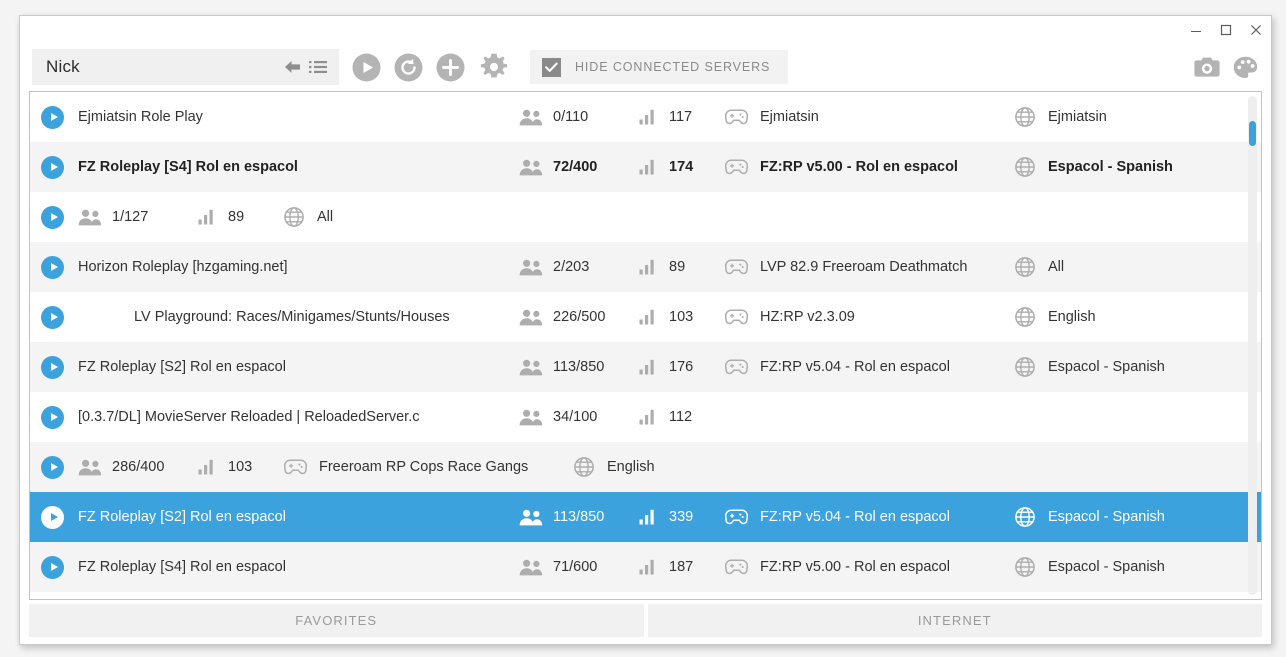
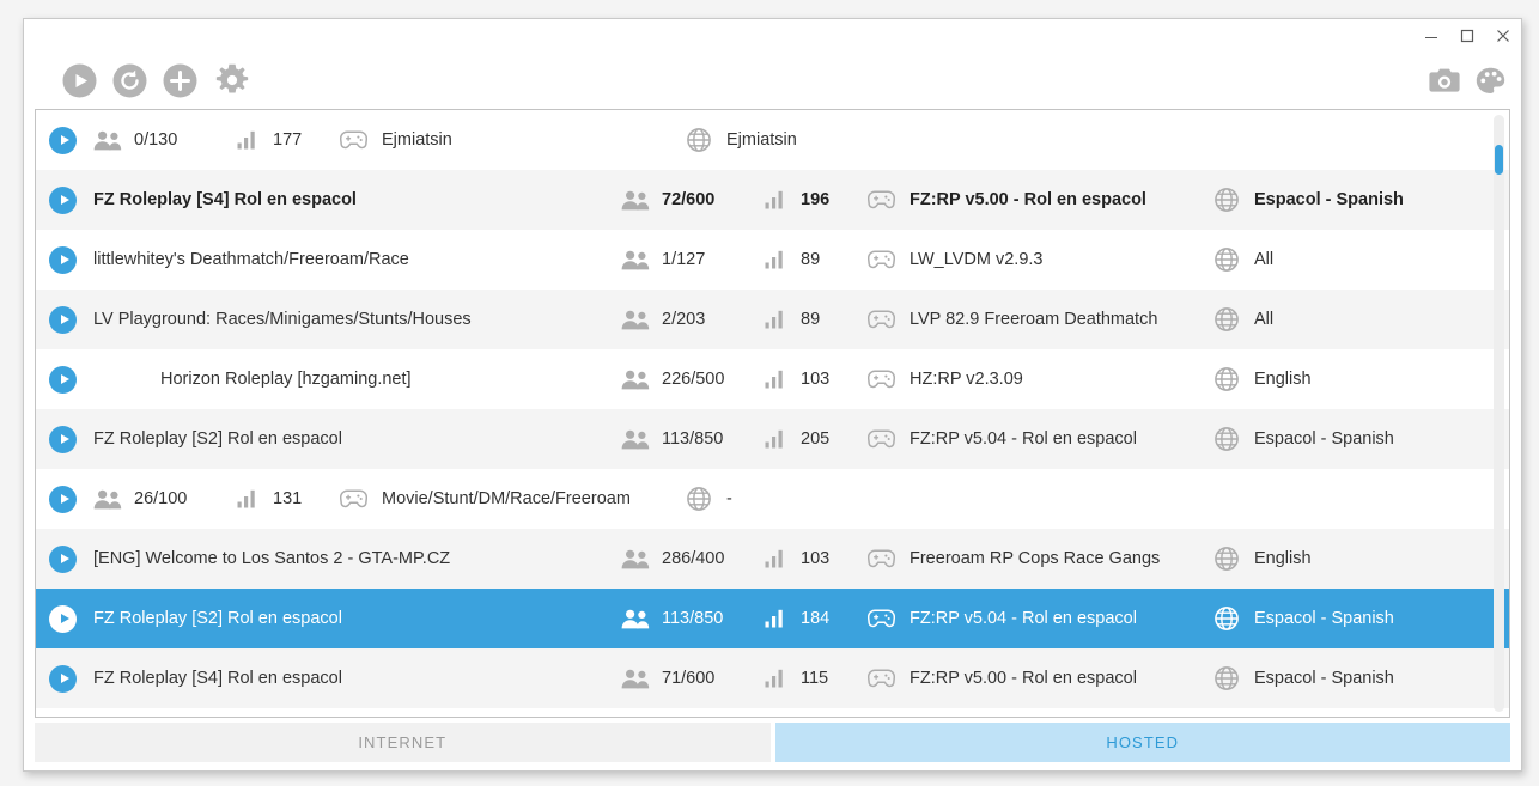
- Nick
- HIDE CONNECTED SERVERS
- Ejmiatsin Role Play
- 0/110
+ 0/130
- 117
+ 177
  Ejmiatsin
  Ejmiatsin
  FZ Roleplay [S4] Rol en espacol
- 72/400
+ 72/600
- 174
+ 196
  FZ:RP v5.00 - Rol en espacol
  Espacol - Spanish
+ littlewhitey's Deathmatch/Freeroam/Race
  1/127
  89
+ LW_LVDM v2.9.3
  All
- Horizon Roleplay [hzgaming.net]
+ LV Playground: Races/Minigames/Stunts/Houses
  2/203
  89
  LVP 82.9 Freeroam Deathmatch
  All
- LV Playground: Races/Minigames/Stunts/Houses
+ Horizon Roleplay [hzgaming.net]
  226/500
  103
  HZ:RP v2.3.09
  English
  FZ Roleplay [S2] Rol en espacol
  113/850
- 176
+ 205
  FZ:RP v5.04 - Rol en espacol
  Espacol - Spanish
- [0.3.7/DL] MovieServer Reloaded | ReloadedServer.c
- 34/100
+ 26/100
- 112
+ 131
+ Movie/Stunt/DM/Race/Freeroam
+ -
+ [ENG] Welcome to Los Santos 2 - GTA-MP.CZ
  286/400
  103
  Freeroam RP Cops Race Gangs
  English
  FZ Roleplay [S2] Rol en espacol
  113/850
- 339
+ 184
  FZ:RP v5.04 - Rol en espacol
  Espacol - Spanish
  FZ Roleplay [S4] Rol en espacol
  71/600
- 187
+ 115
  FZ:RP v5.00 - Rol en espacol
  Espacol - Spanish
- FAVORITES
  INTERNET
+ HOSTED
